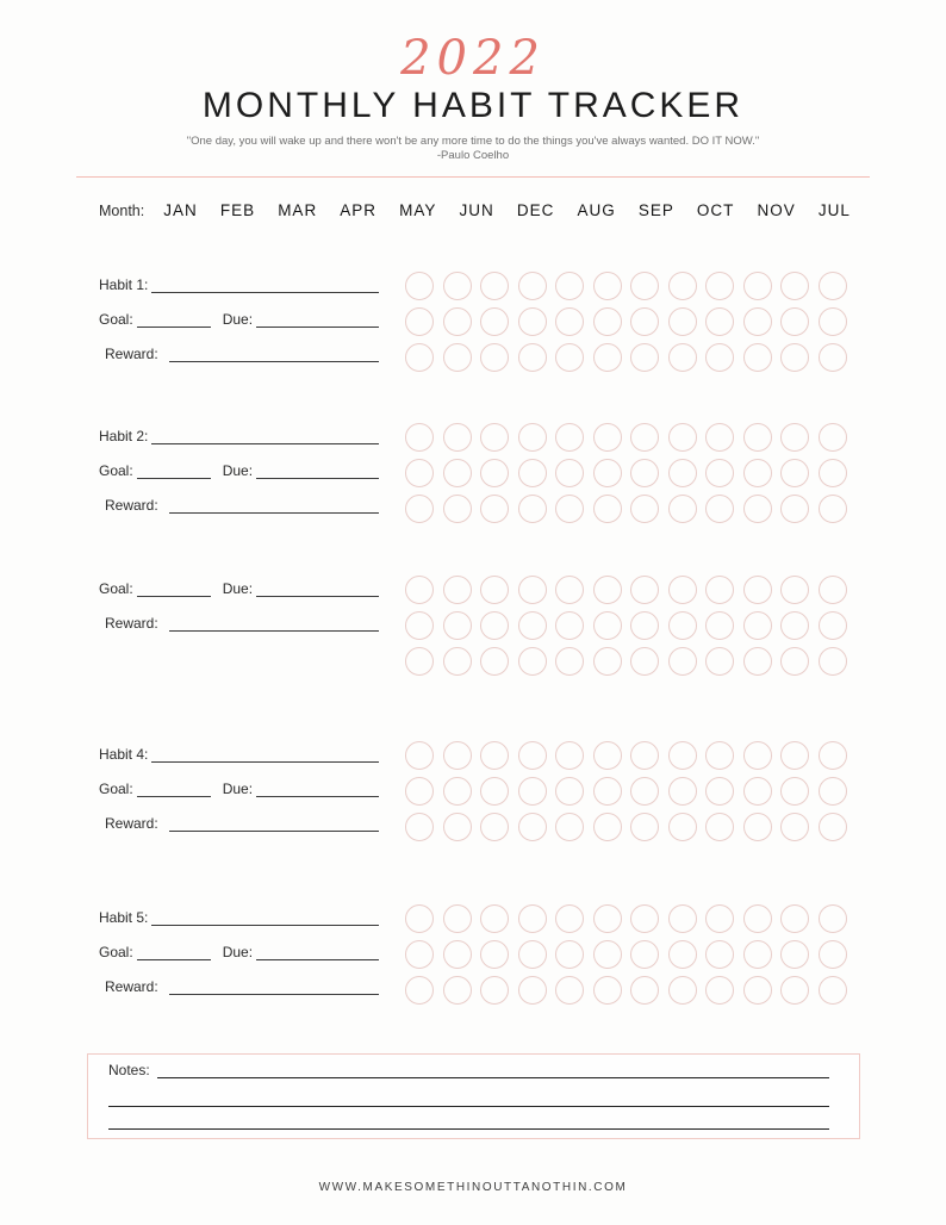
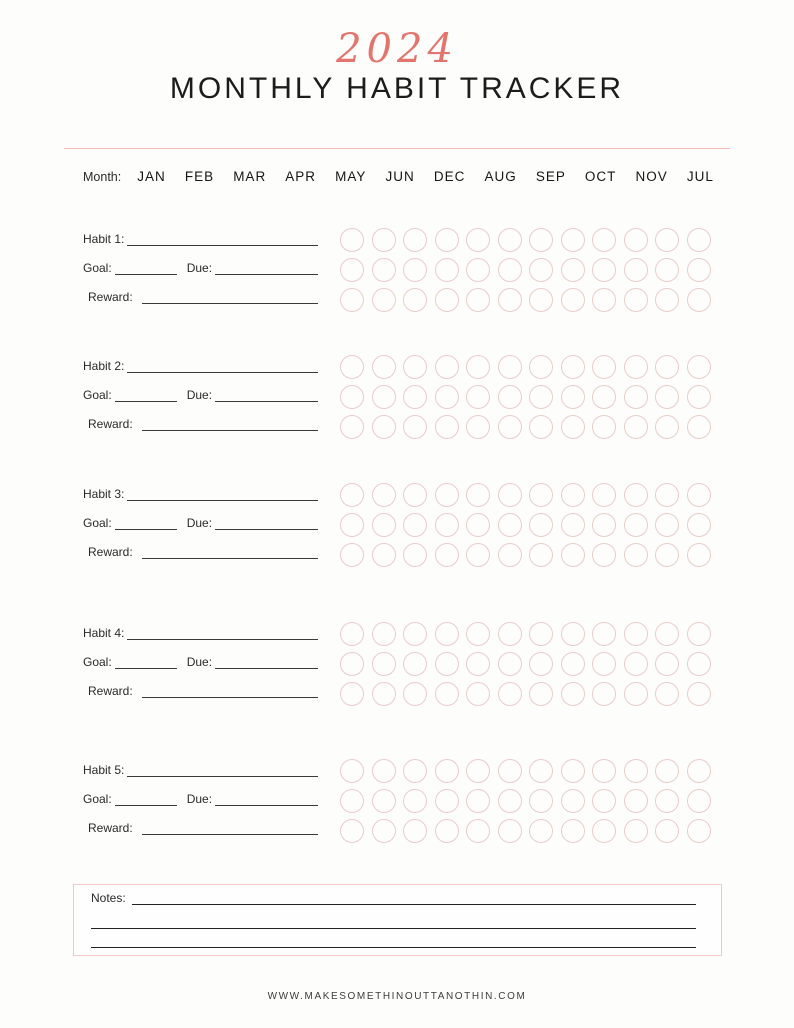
- 2022
+ 2024
  MONTHLY HABIT TRACKER
- "One day, you will wake up and there won't be any more time to do the things you've always wanted. DO IT NOW."
- -Paulo Coelho
  Month:
  JAN
  FEB
  MAR
  APR
  MAY
  JUN
  DEC
  AUG
  SEP
  OCT
  NOV
  JUL
  Habit 1:
  Goal:
  Due:
  Reward:
  Habit 2:
  Goal:
  Due:
  Reward:
+ Habit 3:
  Goal:
  Due:
  Reward:
  Habit 4:
  Goal:
  Due:
  Reward:
  Habit 5:
  Goal:
  Due:
  Reward:
  Notes:
  WWW.MAKESOMETHINOUTTANOTHIN.COM
